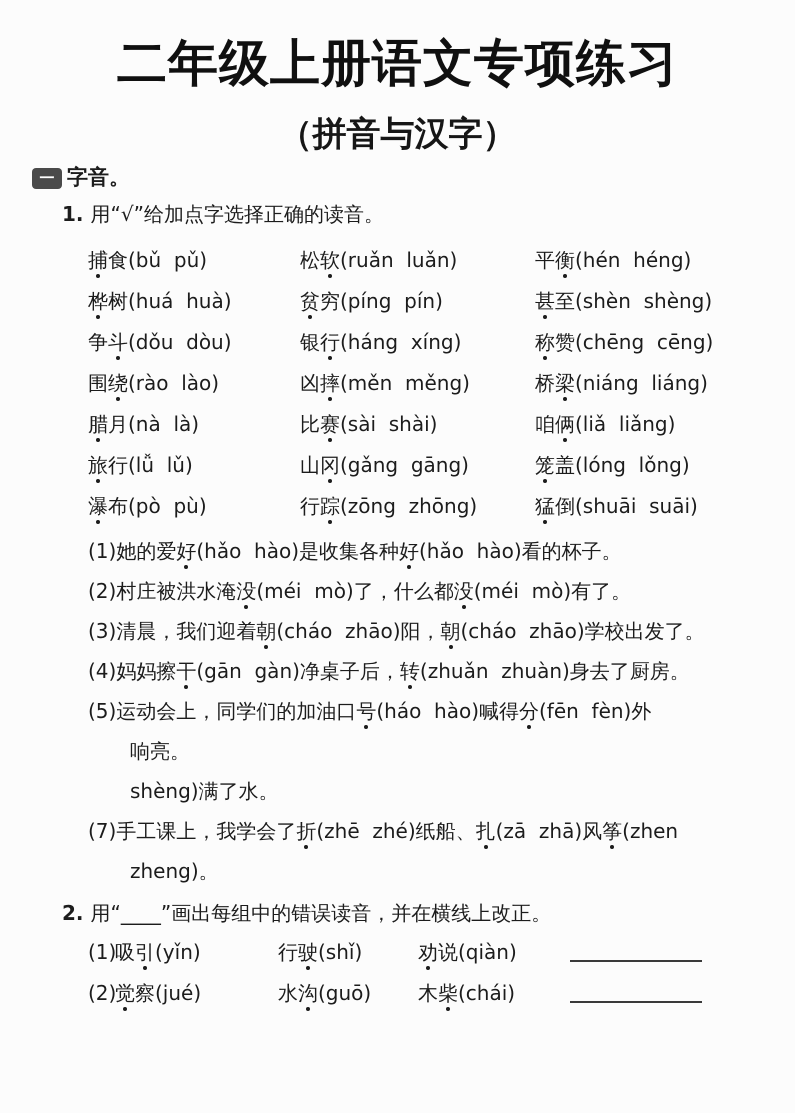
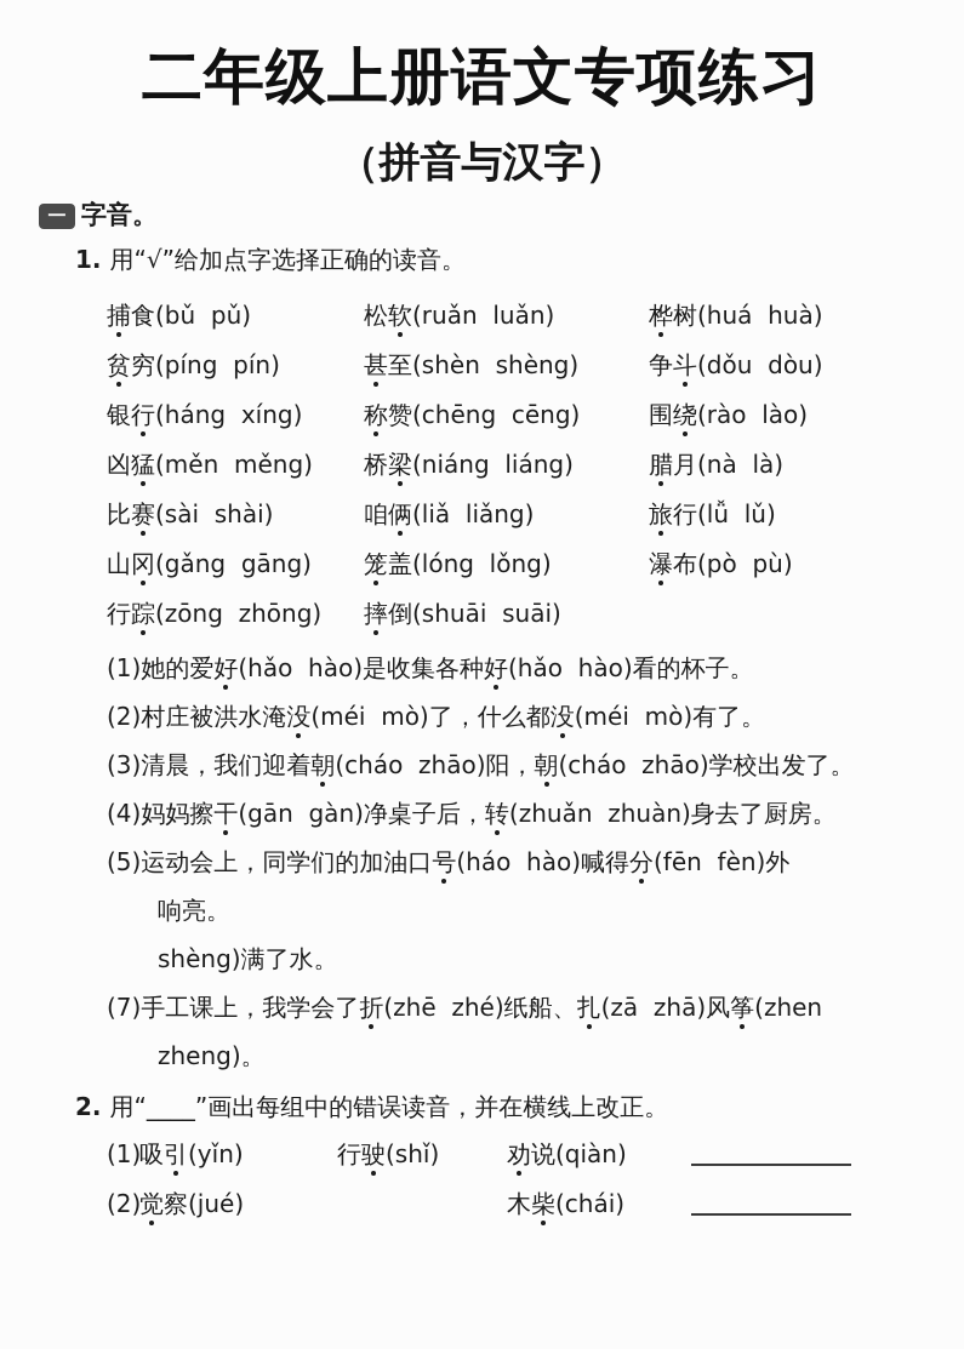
  二年级上册语文专项练习
  （拼音与汉字）
  一
  字音。
  1. 用“√”给加点字选择正确的读音。
  捕食(bǔ pǔ)
  松软(ruǎn luǎn)
- 平衡(hén héng)
  桦树(huá huà)
  贫穷(píng pín)
  甚至(shèn shèng)
  争斗(dǒu dòu)
  银行(háng xíng)
  称赞(chēng cēng)
  围绕(rào lào)
- 凶摔(měn měng)
+ 凶猛(měn měng)
  桥梁(niáng liáng)
  腊月(nà là)
  比赛(sài shài)
  咱俩(liǎ liǎng)
  旅行(lǚ lǔ)
  山冈(gǎng gāng)
  笼盖(lóng lǒng)
  瀑布(pò pù)
  行踪(zōng zhōng)
- 猛倒(shuāi suāi)
+ 摔倒(shuāi suāi)
  (1)她的爱好(hǎo hào)是收集各种好(hǎo hào)看的杯子。
  (2)村庄被洪水淹没(méi mò)了，什么都没(méi mò)有了。
  (3)清晨，我们迎着朝(cháo zhāo)阳，朝(cháo zhāo)学校出发了。
  (4)妈妈擦干(gān gàn)净桌子后，转(zhuǎn zhuàn)身去了厨房。
  (5)运动会上，同学们的加油口号(háo hào)喊得分(fēn fèn)外
  响亮。
  shèng)满了水。
  (7)手工课上，我学会了折(zhē zhé)纸船、扎(zā zhā)风筝(zhen
  zheng)。
  2. 用“____”画出每组中的错误读音，并在横线上改正。
  (1)
  吸引(yǐn)
  行驶(shǐ)
  劝说(qiàn)
  (2)
  觉察(jué)
- 水沟(guō)
  木柴(chái)
